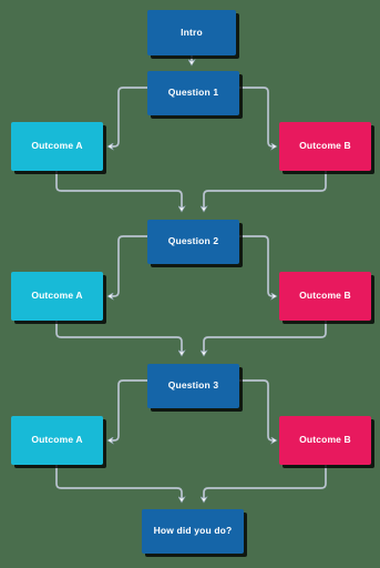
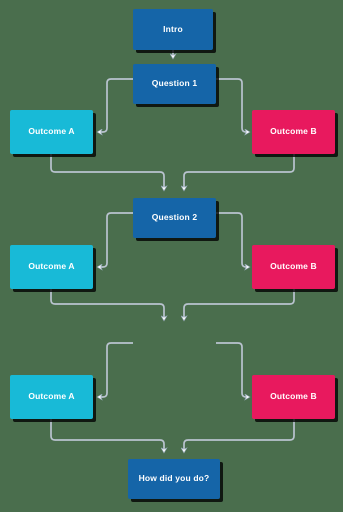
  Intro
  Question 1
  Outcome A
  Outcome B
  Question 2
  Outcome A
  Outcome B
- Question 3
  Outcome A
  Outcome B
  How did you do?
